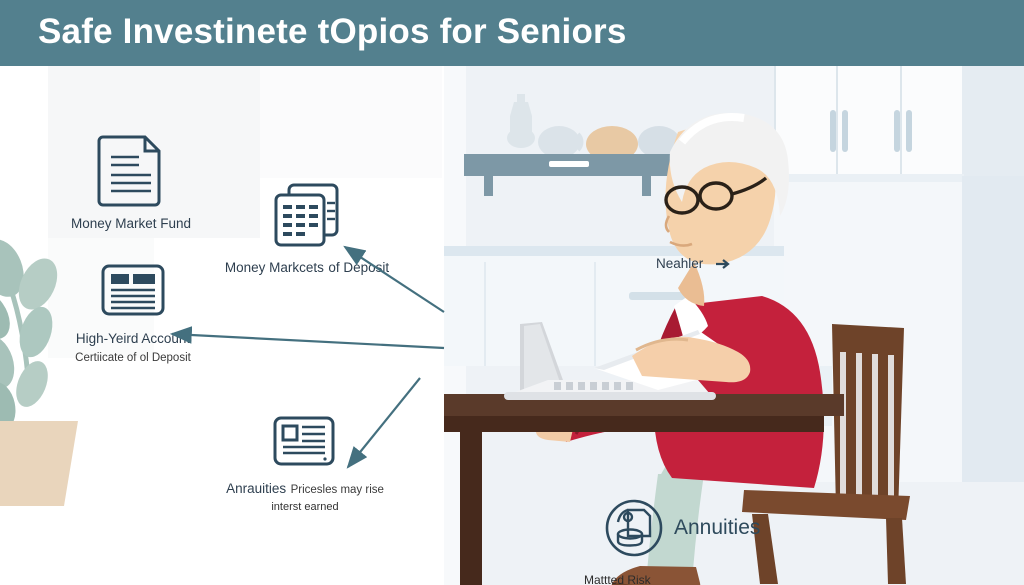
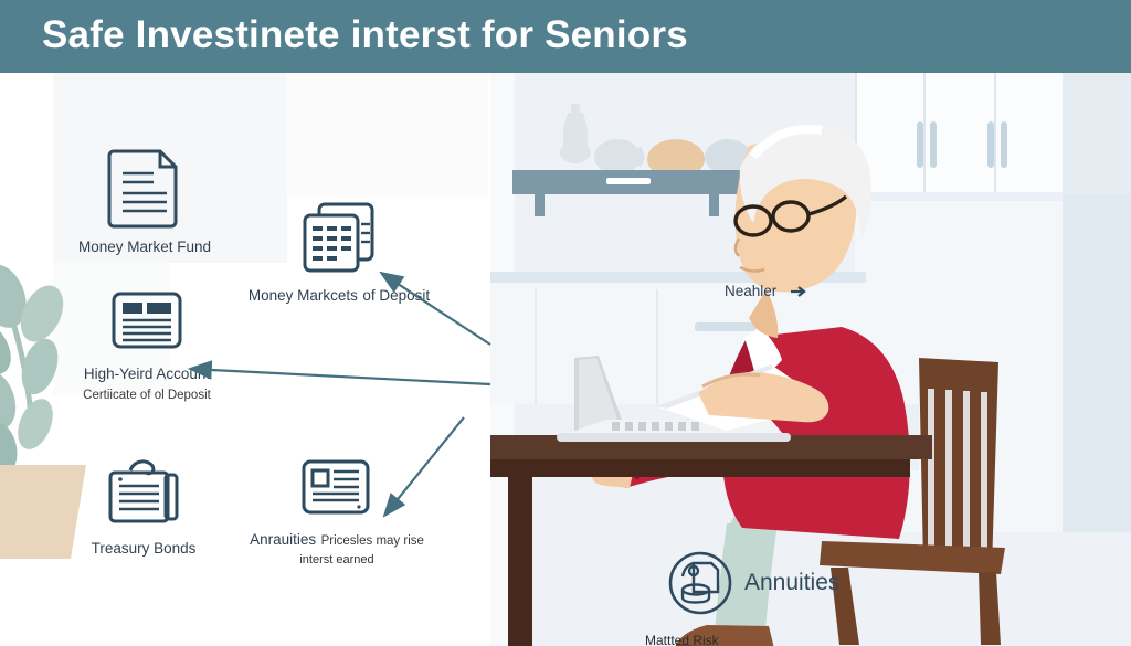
- Safe Investinete tOpios for Seniors
+ Safe Investinete interst for Seniors
  Money Market Fund
  Money Markcets of Deposit
  High-Yeird Account Certiicate of ol Deposit
+ Treasury Bonds
  Anrauities Pricesles may rise
  interst earned
  Neahler
  Annuities
  Mattted Risk
